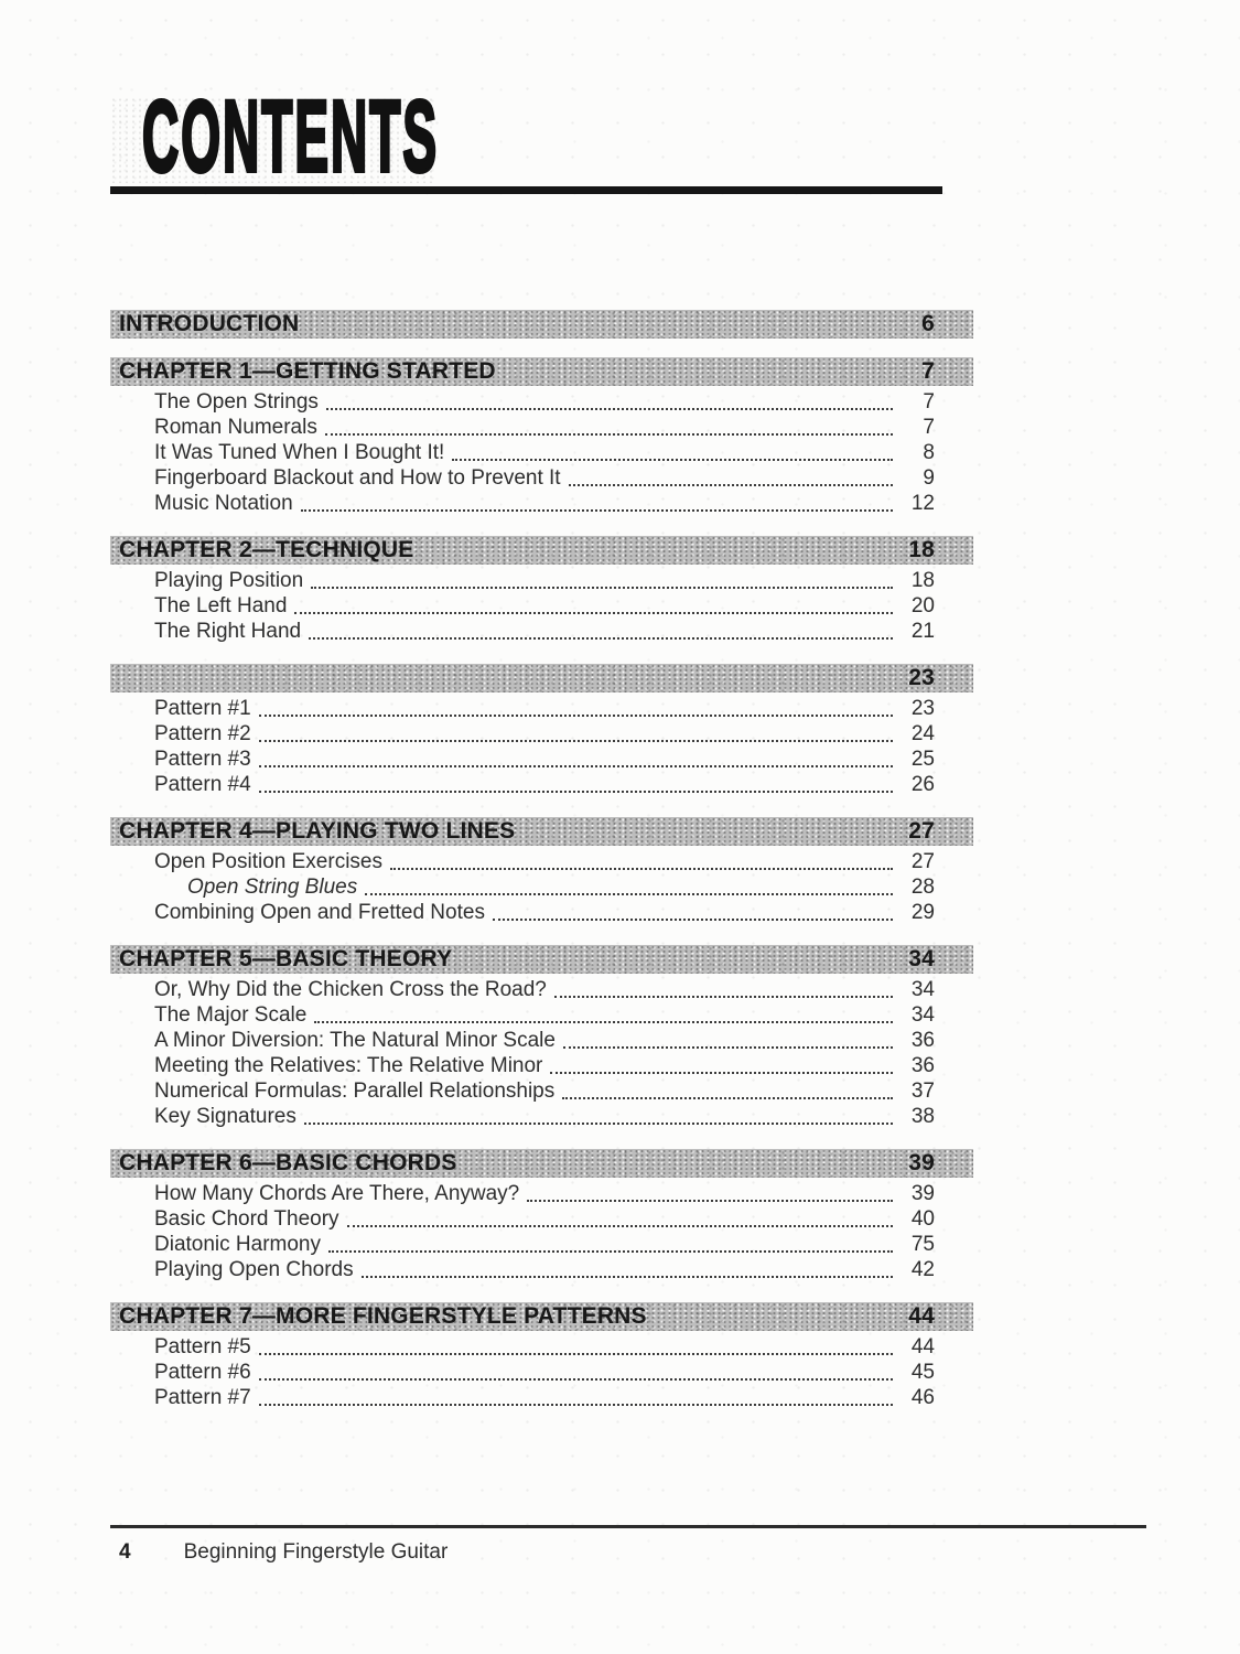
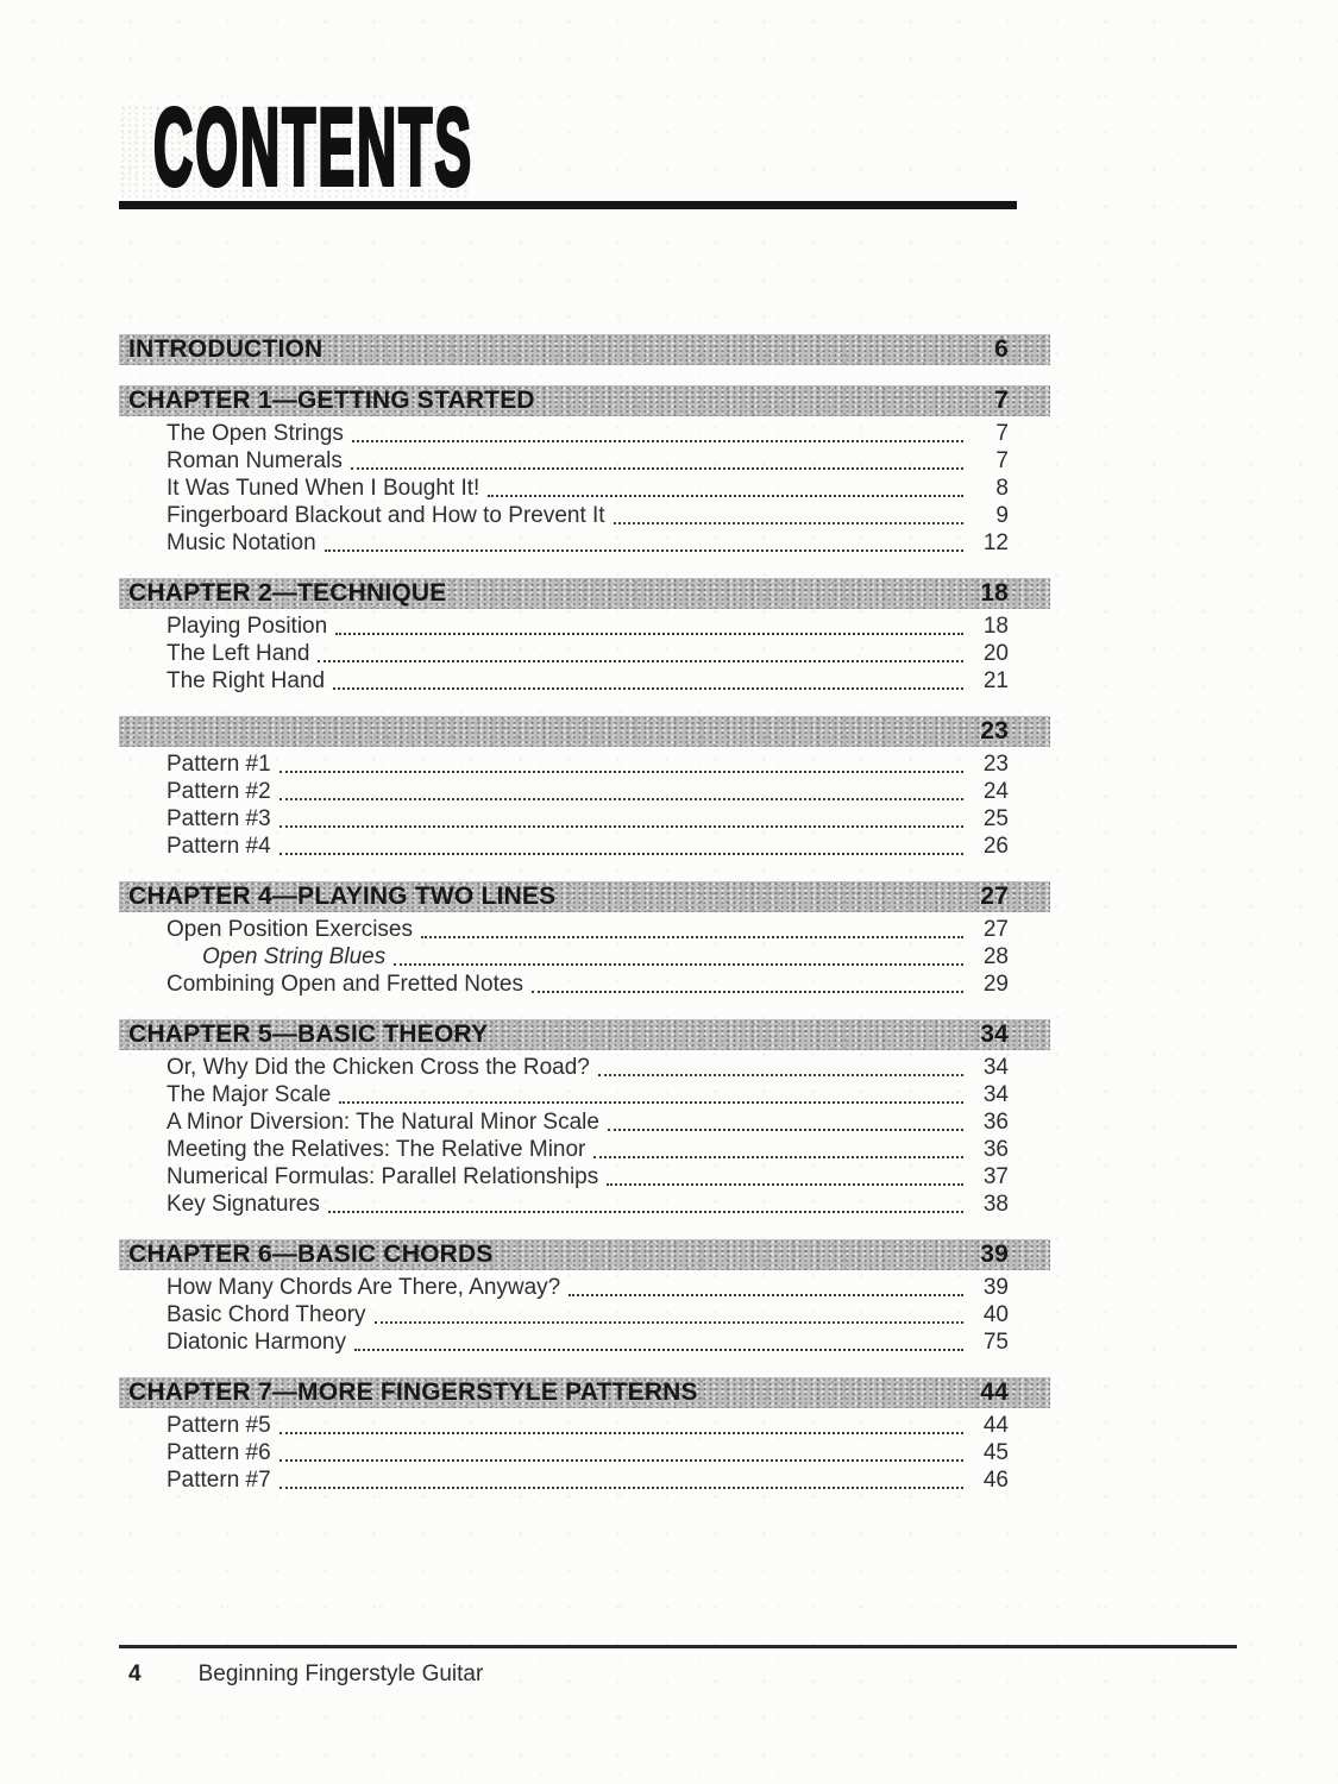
  CONTENTS
  INTRODUCTION
  6
  CHAPTER 1—GETTING STARTED
  7
  The Open Strings
  7
  Roman Numerals
  7
  It Was Tuned When I Bought It!
  8
  Fingerboard Blackout and How to Prevent It
  9
  Music Notation
  12
  CHAPTER 2—TECHNIQUE
  18
  Playing Position
  18
  The Left Hand
  20
  The Right Hand
  21
  23
  Pattern #1
  23
  Pattern #2
  24
  Pattern #3
  25
  Pattern #4
  26
  CHAPTER 4—PLAYING TWO LINES
  27
  Open Position Exercises
  27
  Open String Blues
  28
  Combining Open and Fretted Notes
  29
  CHAPTER 5—BASIC THEORY
  34
  Or, Why Did the Chicken Cross the Road?
  34
  The Major Scale
  34
  A Minor Diversion: The Natural Minor Scale
  36
  Meeting the Relatives: The Relative Minor
  36
  Numerical Formulas: Parallel Relationships
  37
  Key Signatures
  38
  CHAPTER 6—BASIC CHORDS
  39
  How Many Chords Are There, Anyway?
  39
  Basic Chord Theory
  40
  Diatonic Harmony
  75
- Playing Open Chords
- 42
  CHAPTER 7—MORE FINGERSTYLE PATTERNS
  44
  Pattern #5
  44
  Pattern #6
  45
  Pattern #7
  46
  4
  Beginning Fingerstyle Guitar
